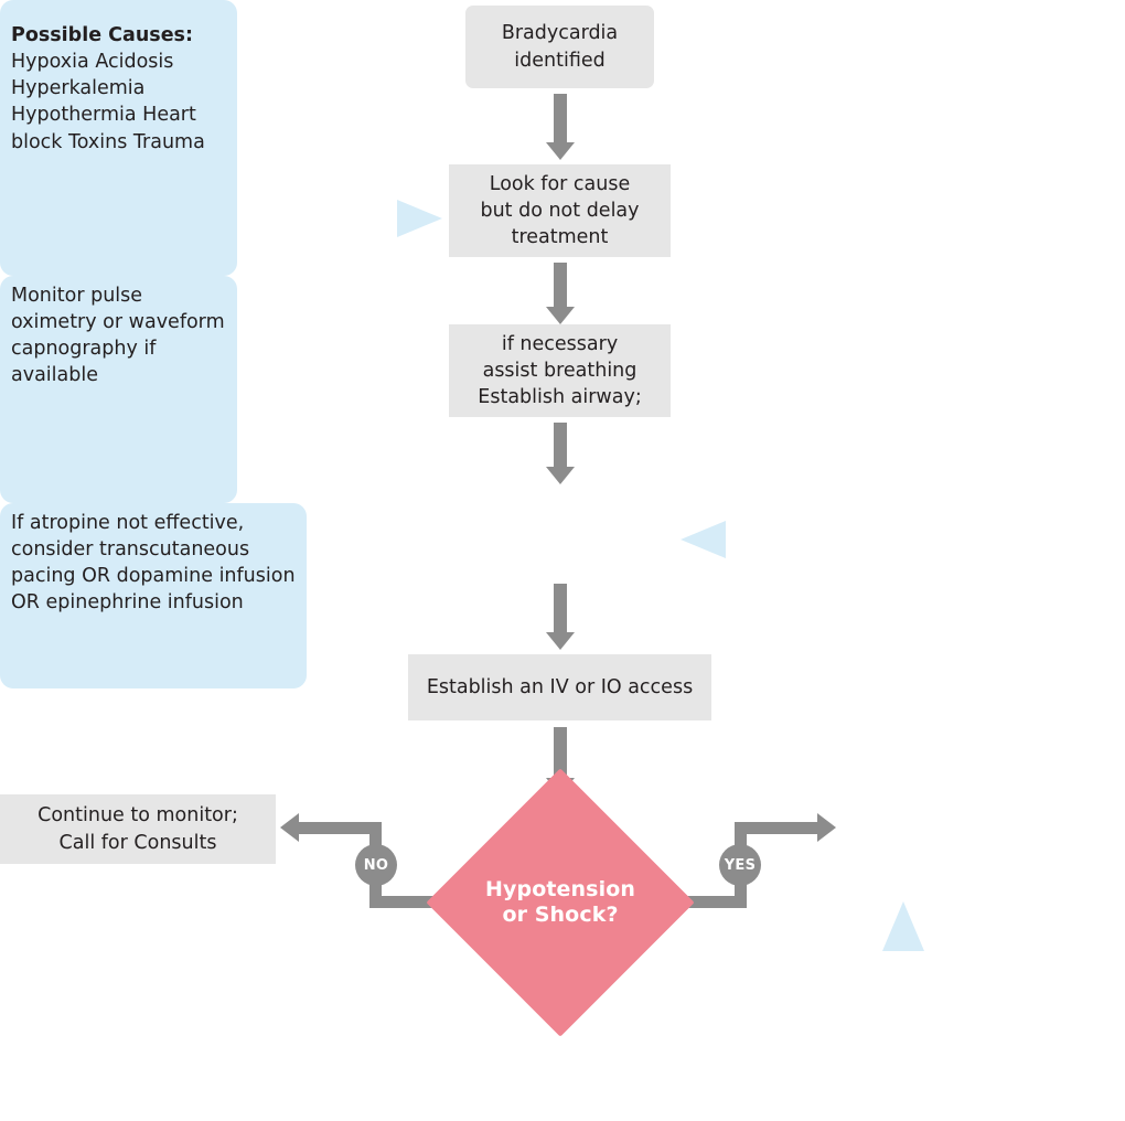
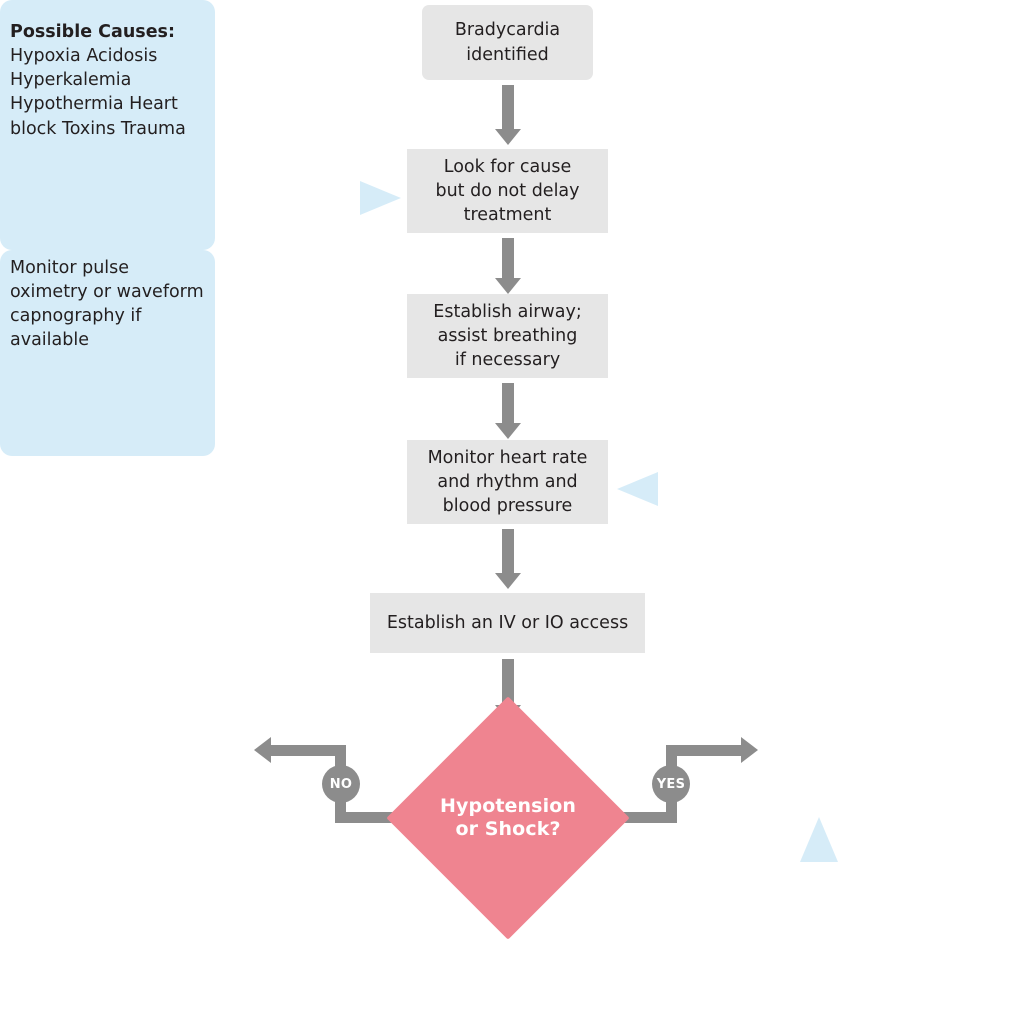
  Possible Causes: Hypoxia Acidosis Hyperkalemia Hypothermia Heart block Toxins Trauma
  Bradycardia
  identified
  Look for cause
  but do not delay
  treatment
- if necessary
+ Establish airway;
  assist breathing
- Establish airway;
+ if necessary
+ Monitor heart rate
+ and rhythm and
+ blood pressure
  Monitor pulse oximetry or waveform capnography if available
  Establish an IV or IO access
  NO
  YES
  Hypotension
  or Shock?
- Continue to monitor;
- Call for Consults
- If atropine not effective, consider transcutaneous pacing OR dopamine infusion OR epinephrine infusion
